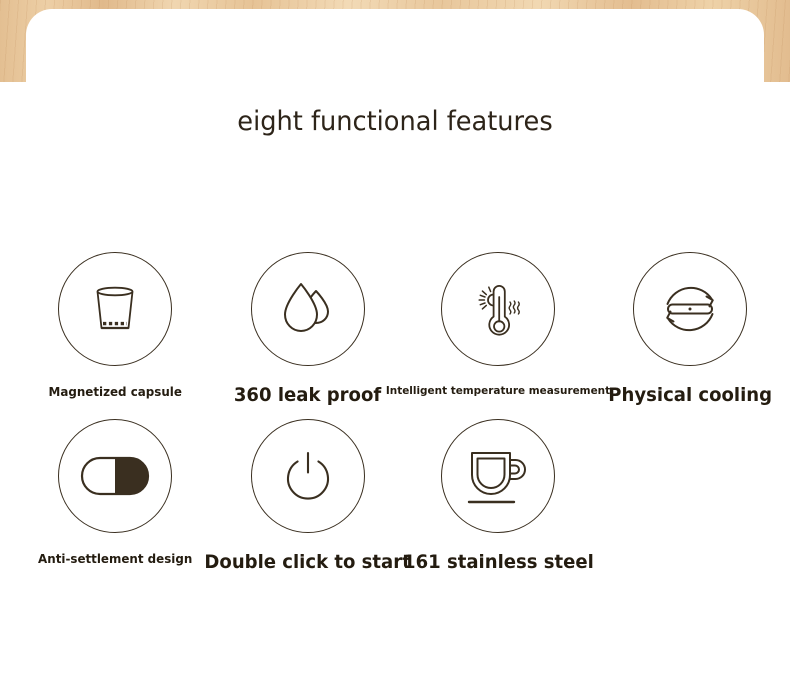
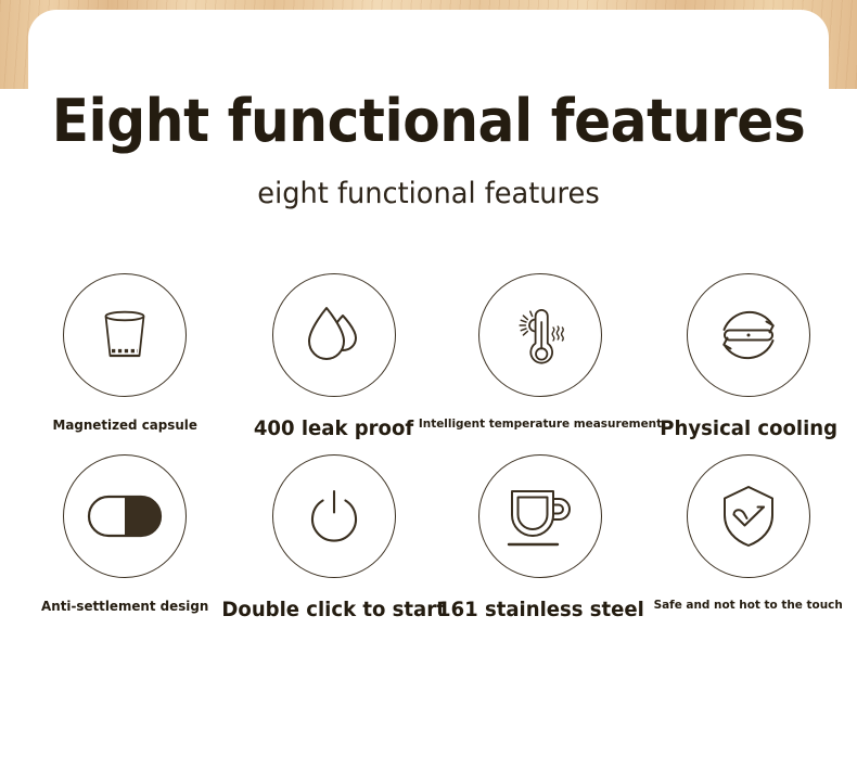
+ Eight functional features
  eight functional features
  Magnetized capsule
- 360 leak proof
+ 400 leak proof
  Intelligent temperature measurement
  Physical cooling
  Anti-settlement design
  Double click to start
  161 stainless steel
+ Safe and not hot to the touch
